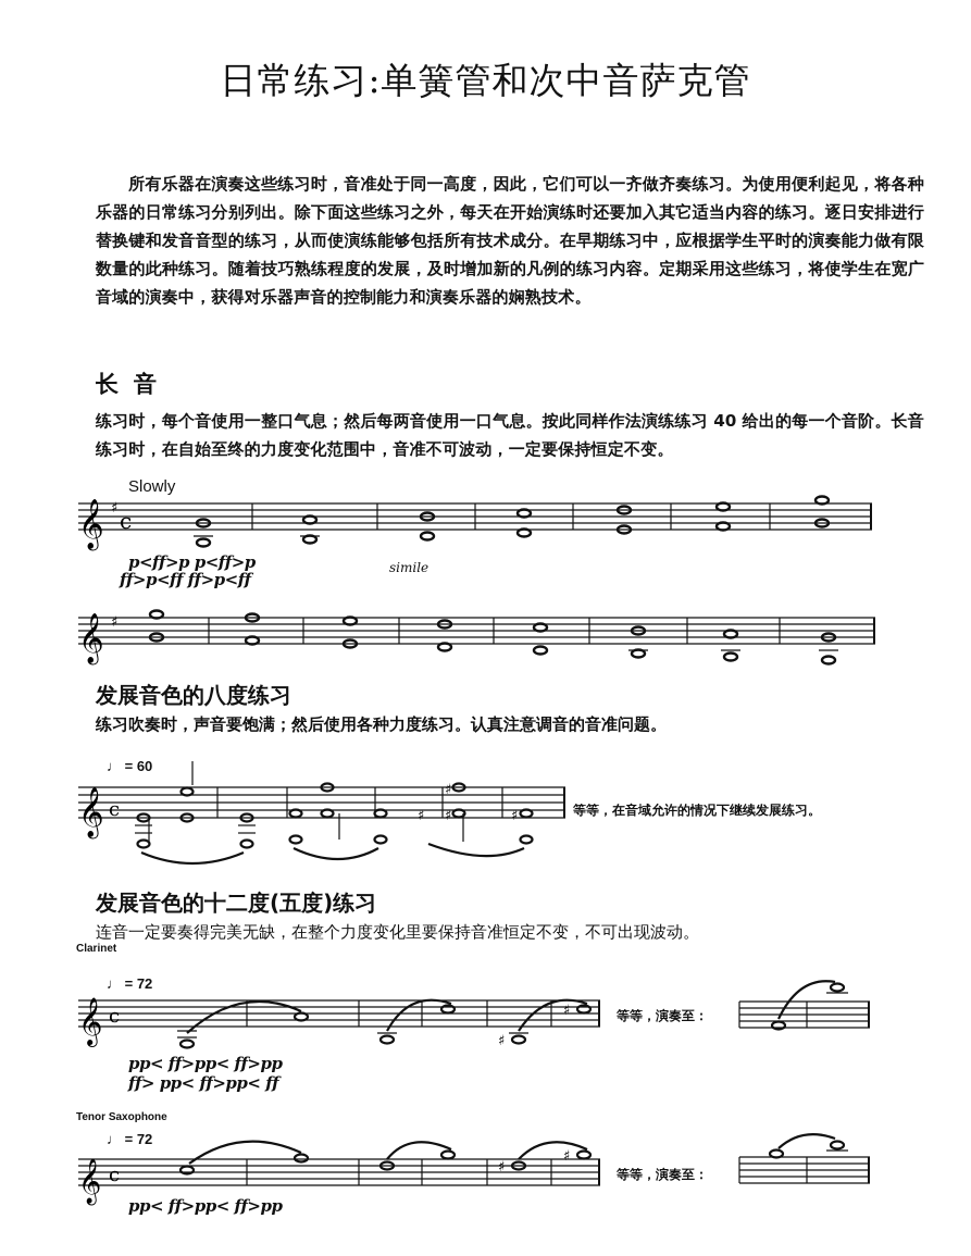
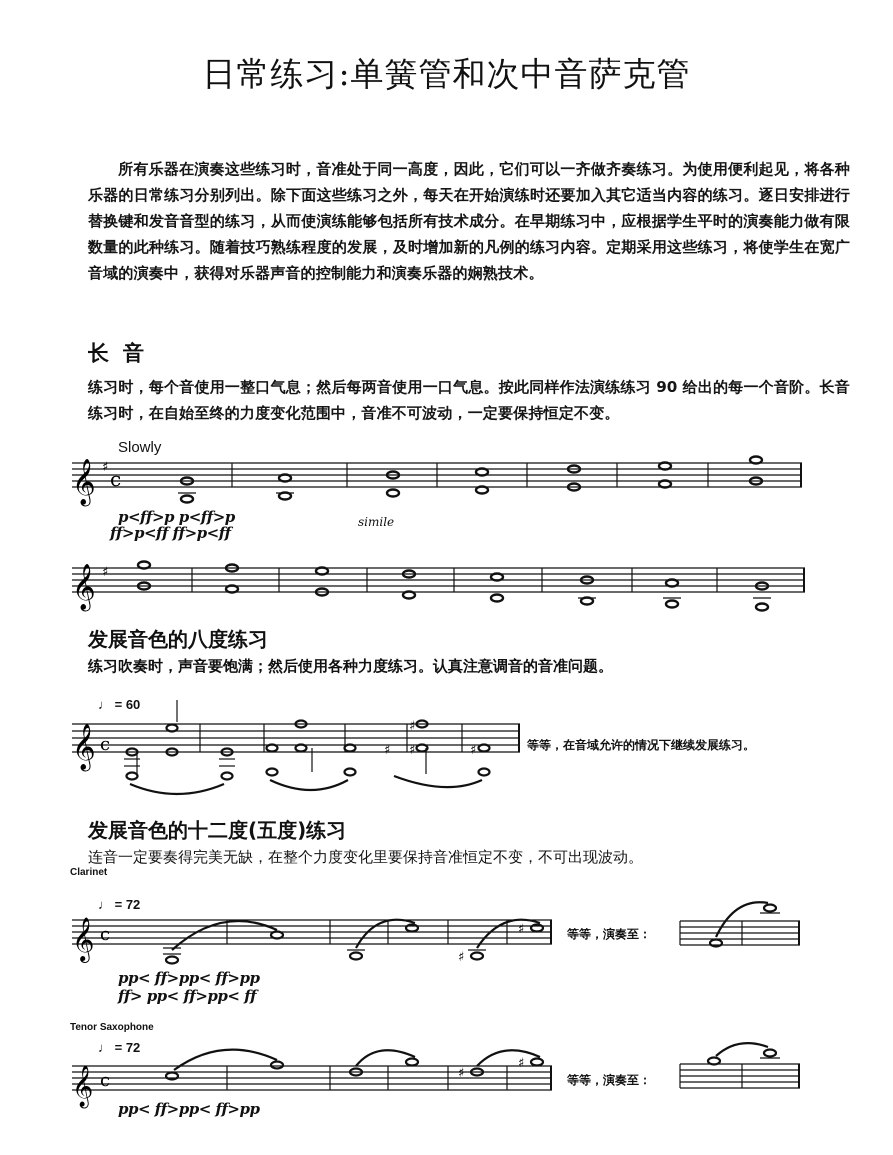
  日常练习:单簧管和次中音萨克管
  所有乐器在演奏这些练习时，音准处于同一高度，因此，它们可以一齐做齐奏练习。为使用便利起见，将各种乐器的日常练习分别列出。除下面这些练习之外，每天在开始演练时还要加入其它适当内容的练习。逐日安排进行替换键和发音音型的练习，从而使演练能够包括所有技术成分。在早期练习中，应根据学生平时的演奏能力做有限数量的此种练习。随着技巧熟练程度的发展，及时增加新的凡例的练习内容。定期采用这些练习，将使学生在宽广音域的演奏中，获得对乐器声音的控制能力和演奏乐器的娴熟技术。
  长音
- 练习时，每个音使用一整口气息；然后每两音使用一口气息。按此同样作法演练练习 40 给出的每一个音阶。长音练习时，在自始至终的力度变化范围中，音准不可波动，一定要保持恒定不变。
+ 练习时，每个音使用一整口气息；然后每两音使用一口气息。按此同样作法演练练习 90 给出的每一个音阶。长音练习时，在自始至终的力度变化范围中，音准不可波动，一定要保持恒定不变。
  Slowly
  𝄞
  ♯
  c
  p<ff>p p<ff>p
  ff>p<ff ff>p<ff
  simile
  𝄞
  ♯
  发展音色的八度练习
  练习吹奏时，声音要饱满；然后使用各种力度练习。认真注意调音的音准问题。
  ♩ = 60
  𝄞
  c
  ♯
  ♯
  ♯
  ♯
  等等，在音域允许的情况下继续发展练习。
  发展音色的十二度(五度)练习
  连音一定要奏得完美无缺，在整个力度变化里要保持音准恒定不变，不可出现波动。
  Clarinet
  ♩ = 72
  𝄞
  c
  ♯
  ♯
  pp< ff>pp< ff>pp
  ff> pp< ff>pp< ff
  等等，演奏至：
  Tenor Saxophone
  ♩ = 72
  𝄞
  c
  ♯
  ♯
  pp< ff>pp< ff>pp
  等等，演奏至：
